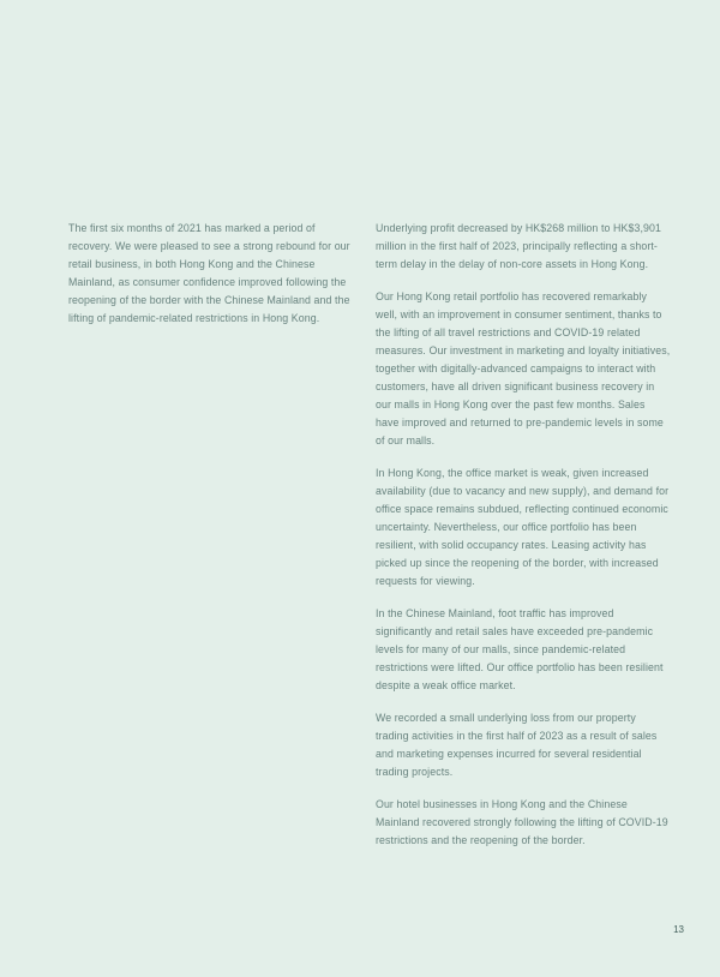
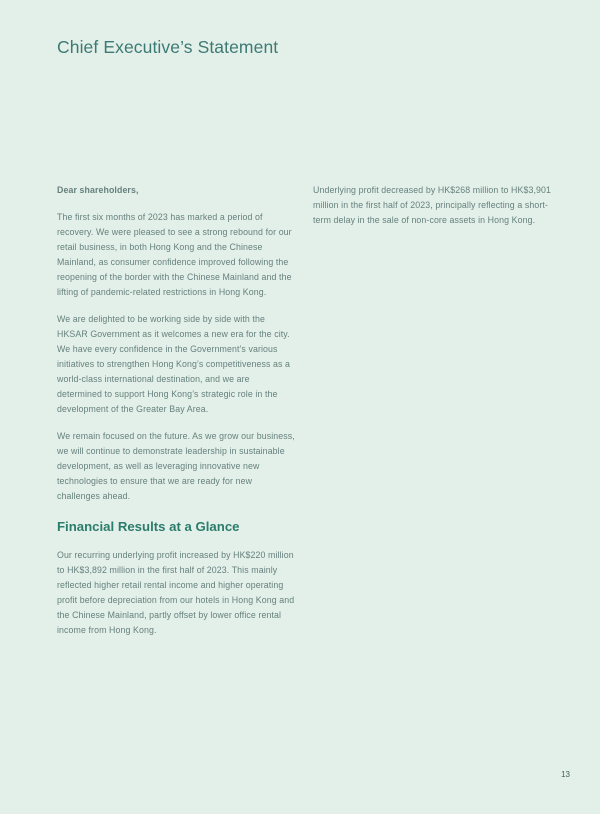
+ Chief Executive’s Statement
+ Dear shareholders,
- The first six months of 2021 has marked a period of recovery. We were pleased to see a strong rebound for our retail business, in both Hong Kong and the Chinese Mainland, as consumer confidence improved following the reopening of the border with the Chinese Mainland and the lifting of pandemic-related restrictions in Hong Kong.
+ The first six months of 2023 has marked a period of recovery. We were pleased to see a strong rebound for our retail business, in both Hong Kong and the Chinese Mainland, as consumer confidence improved following the reopening of the border with the Chinese Mainland and the lifting of pandemic-related restrictions in Hong Kong.
+ We are delighted to be working side by side with the HKSAR Government as it welcomes a new era for the city. We have every confidence in the Government’s various initiatives to strengthen Hong Kong’s competitiveness as a world-class international destination, and we are determined to support Hong Kong’s strategic role in the development of the Greater Bay Area.
+ We remain focused on the future. As we grow our business, we will continue to demonstrate leadership in sustainable development, as well as leveraging innovative new technologies to ensure that we are ready for new challenges ahead.
+ Financial Results at a Glance
+ Our recurring underlying profit increased by HK$220 million to HK$3,892 million in the first half of 2023. This mainly reflected higher retail rental income and higher operating profit before depreciation from our hotels in Hong Kong and the Chinese Mainland, partly offset by lower office rental income from Hong Kong.
- Underlying profit decreased by HK$268 million to HK$3,901 million in the first half of 2023, principally reflecting a short-term delay in the delay of non-core assets in Hong Kong.
+ Underlying profit decreased by HK$268 million to HK$3,901 million in the first half of 2023, principally reflecting a short-term delay in the sale of non-core assets in Hong Kong.
- Our Hong Kong retail portfolio has recovered remarkably well, with an improvement in consumer sentiment, thanks to the lifting of all travel restrictions and COVID-19 related measures. Our investment in marketing and loyalty initiatives, together with digitally-advanced campaigns to interact with customers, have all driven significant business recovery in our malls in Hong Kong over the past few months. Sales have improved and returned to pre-pandemic levels in some of our malls.
- In Hong Kong, the office market is weak, given increased availability (due to vacancy and new supply), and demand for office space remains subdued, reflecting continued economic uncertainty. Nevertheless, our office portfolio has been resilient, with solid occupancy rates. Leasing activity has picked up since the reopening of the border, with increased requests for viewing.
- In the Chinese Mainland, foot traffic has improved significantly and retail sales have exceeded pre-pandemic levels for many of our malls, since pandemic-related restrictions were lifted. Our office portfolio has been resilient despite a weak office market.
- We recorded a small underlying loss from our property trading activities in the first half of 2023 as a result of sales and marketing expenses incurred for several residential trading projects.
- Our hotel businesses in Hong Kong and the Chinese Mainland recovered strongly following the lifting of COVID-19 restrictions and the reopening of the border.
  13
